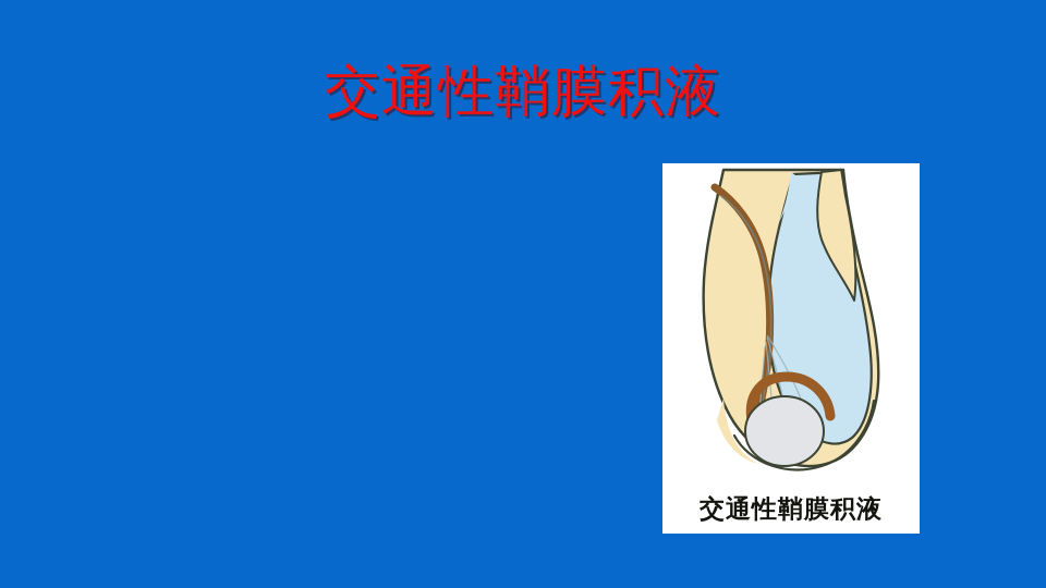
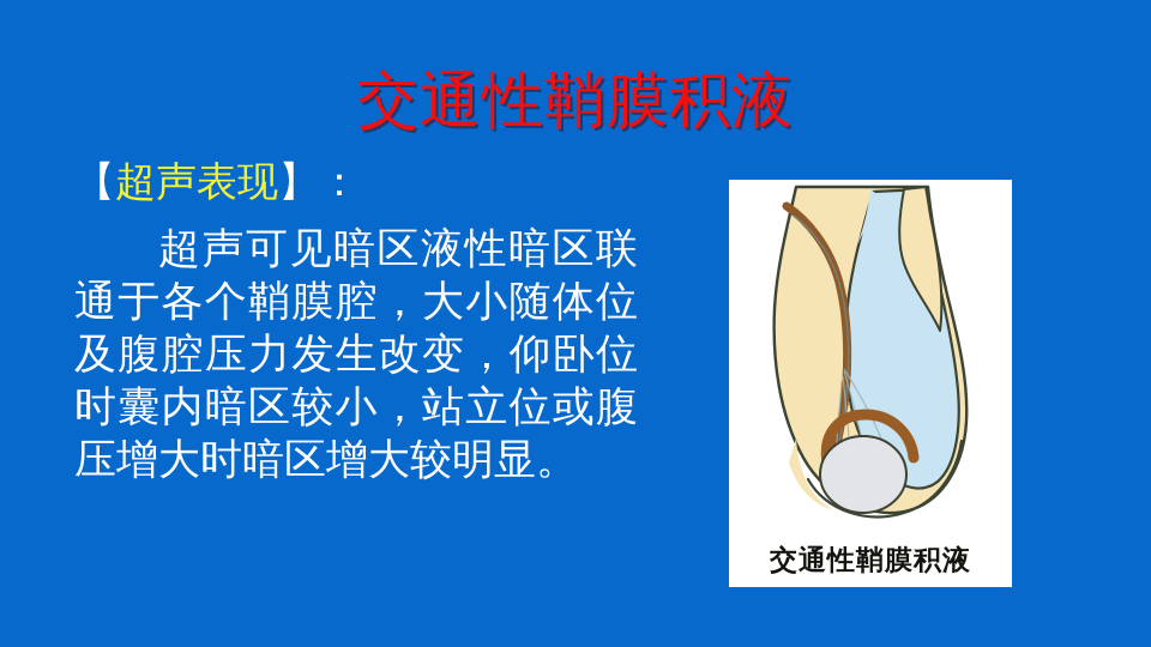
  交通性鞘膜积液
+ 【超声表现】：
+ 超声可见暗区液性暗区联通于各个鞘膜腔，大小随体位及腹腔压力发生改变，仰卧位时囊内暗区较小，站立位或腹压增大时暗区增大较明显。
  交通性鞘膜积液
